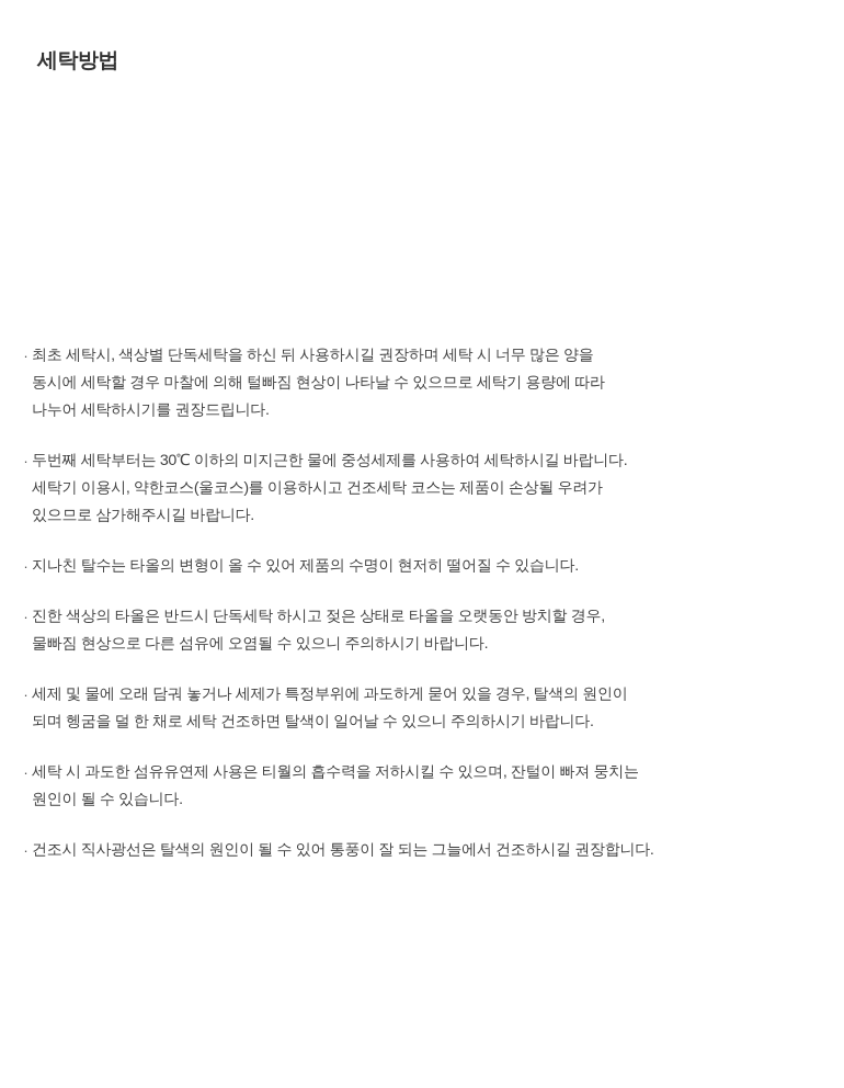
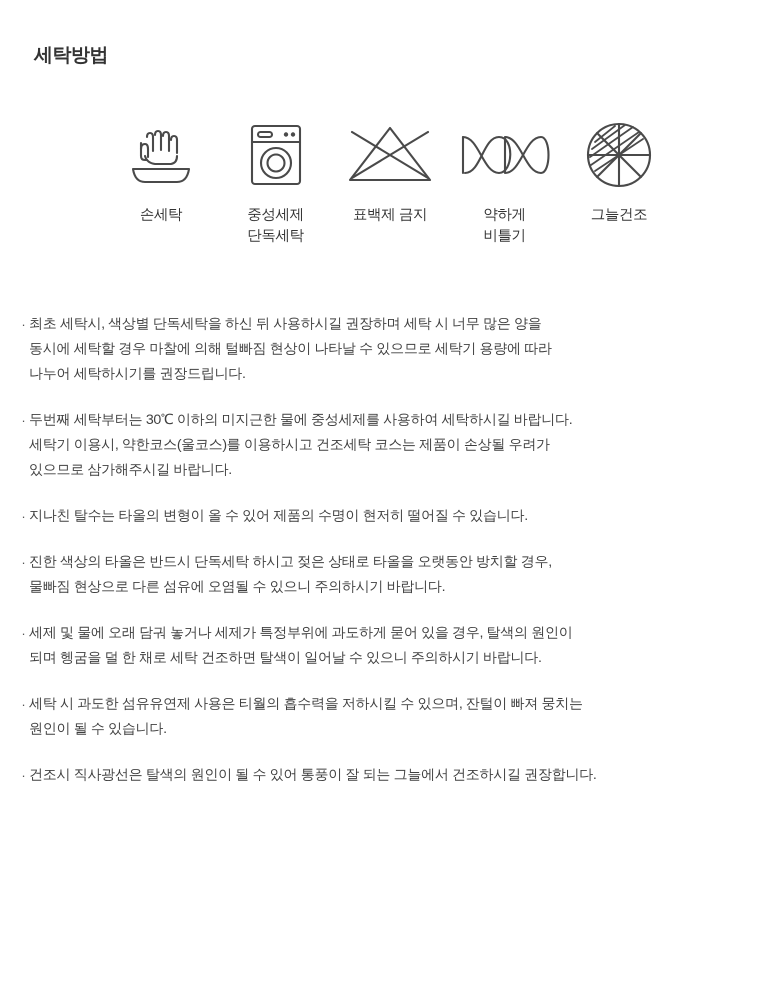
  세탁방법
+ 손세탁
+ 중성세제
+ 단독세탁
+ 표백제 금지
+ 약하게
+ 비틀기
+ 그늘건조
  ·
  최초 세탁시, 색상별 단독세탁을 하신 뒤 사용하시길 권장하며 세탁 시 너무 많은 양을
  동시에 세탁할 경우 마찰에 의해 털빠짐 현상이 나타날 수 있으므로 세탁기 용량에 따라
  나누어 세탁하시기를 권장드립니다.
  ·
  두번째 세탁부터는 30℃ 이하의 미지근한 물에 중성세제를 사용하여 세탁하시길 바랍니다.
  세탁기 이용시, 약한코스(울코스)를 이용하시고 건조세탁 코스는 제품이 손상될 우려가
  있으므로 삼가해주시길 바랍니다.
  ·
  지나친 탈수는 타올의 변형이 올 수 있어 제품의 수명이 현저히 떨어질 수 있습니다.
  ·
  진한 색상의 타올은 반드시 단독세탁 하시고 젖은 상태로 타올을 오랫동안 방치할 경우,
  물빠짐 현상으로 다른 섬유에 오염될 수 있으니 주의하시기 바랍니다.
  ·
  세제 및 물에 오래 담궈 놓거나 세제가 특정부위에 과도하게 묻어 있을 경우, 탈색의 원인이
  되며 헹굼을 덜 한 채로 세탁 건조하면 탈색이 일어날 수 있으니 주의하시기 바랍니다.
  ·
  세탁 시 과도한 섬유유연제 사용은 티월의 흡수력을 저하시킬 수 있으며, 잔털이 빠져 뭉치는
  원인이 될 수 있습니다.
  ·
  건조시 직사광선은 탈색의 원인이 될 수 있어 통풍이 잘 되는 그늘에서 건조하시길 권장합니다.
